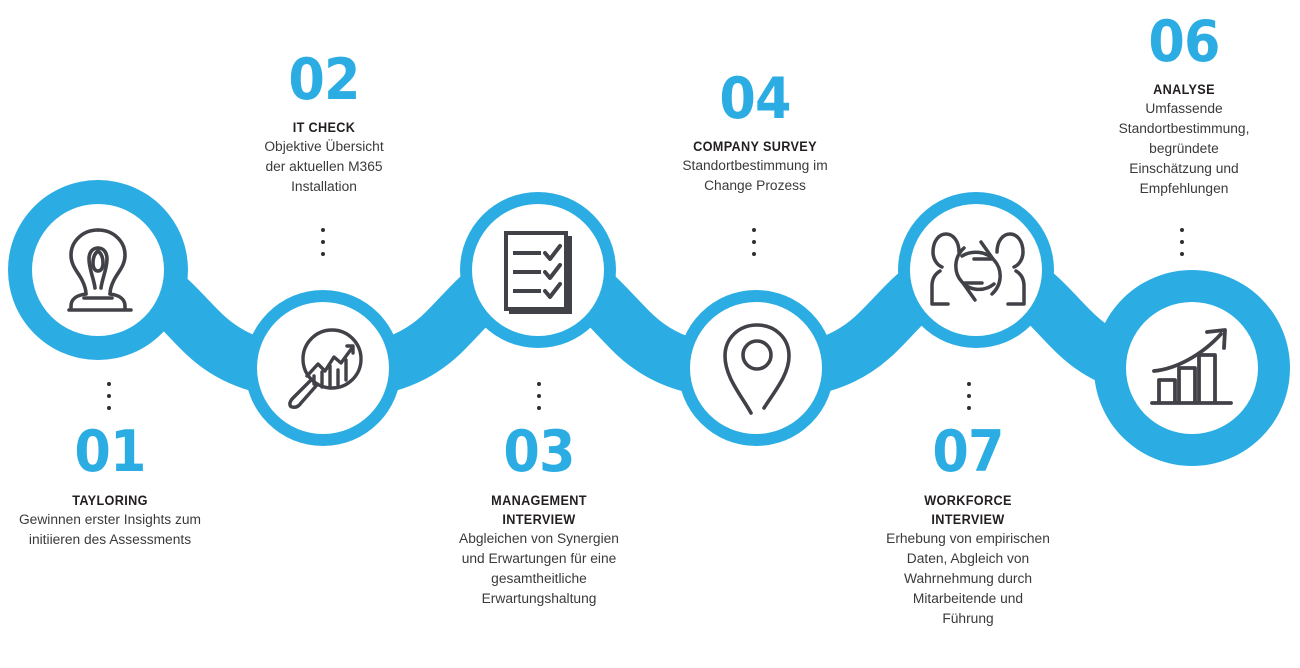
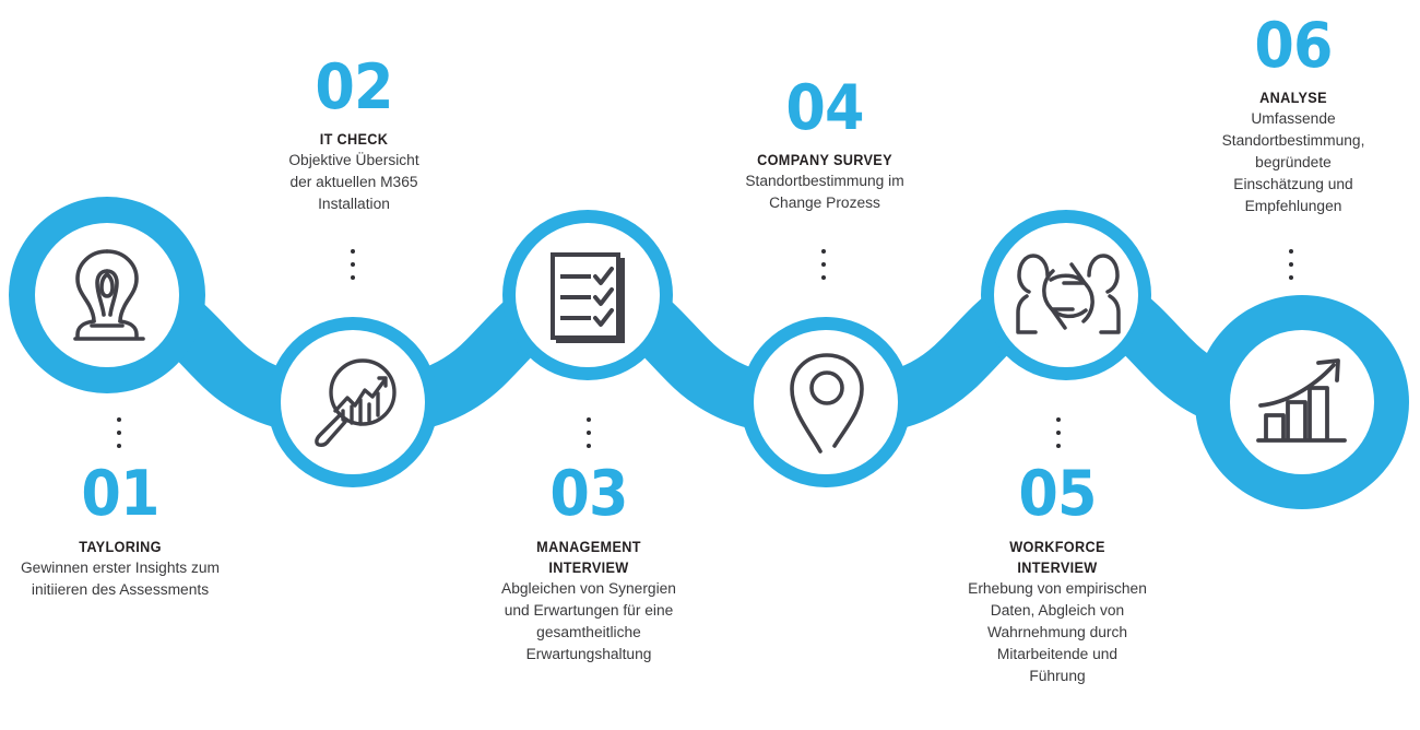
  01
  TAYLORING
  Gewinnen erster Insights zum
  initiieren des Assessments
  02
  IT CHECK
  Objektive Übersicht
  der aktuellen M365
  Installation
  03
  MANAGEMENT
  INTERVIEW
  Abgleichen von Synergien
  und Erwartungen für eine
  gesamtheitliche
  Erwartungshaltung
  04
  COMPANY SURVEY
  Standortbestimmung im
  Change Prozess
- 07
+ 05
  WORKFORCE
  INTERVIEW
  Erhebung von empirischen
  Daten, Abgleich von
  Wahrnehmung durch
  Mitarbeitende und
  Führung
  06
  ANALYSE
  Umfassende
  Standortbestimmung,
  begründete
  Einschätzung und
  Empfehlungen
